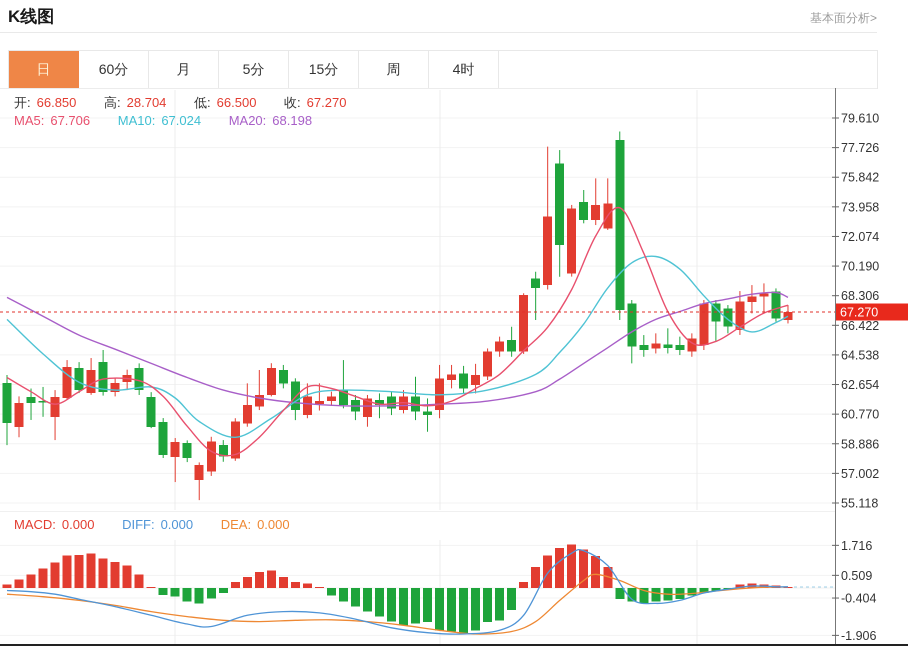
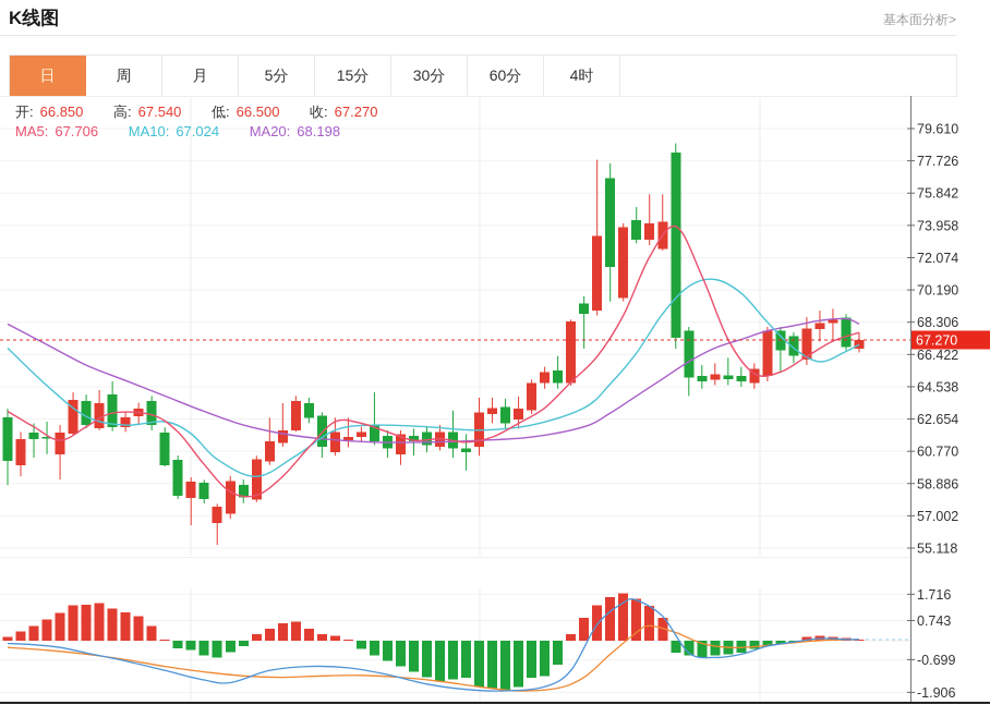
  K线图
  基本面分析>
  日
- 60分
+ 周
  月
  5分
  15分
+ 30分
- 周
+ 60分
  4时
  79.610
  77.726
  75.842
  73.958
  72.074
  70.190
  68.306
  66.422
  64.538
  62.654
  60.770
  58.886
  57.002
  55.118
  1.716
- 0.509
+ 0.743
- -0.404
+ -0.699
  -1.906
  67.270
- 开: 66.850 高: 28.704 低: 66.500 收: 67.270
+ 开: 66.850 高: 67.540 低: 66.500 收: 67.270
  MA5: 67.706 MA10: 67.024 MA20: 68.198
- MACD: 0.000 DIFF: 0.000 DEA: 0.000
